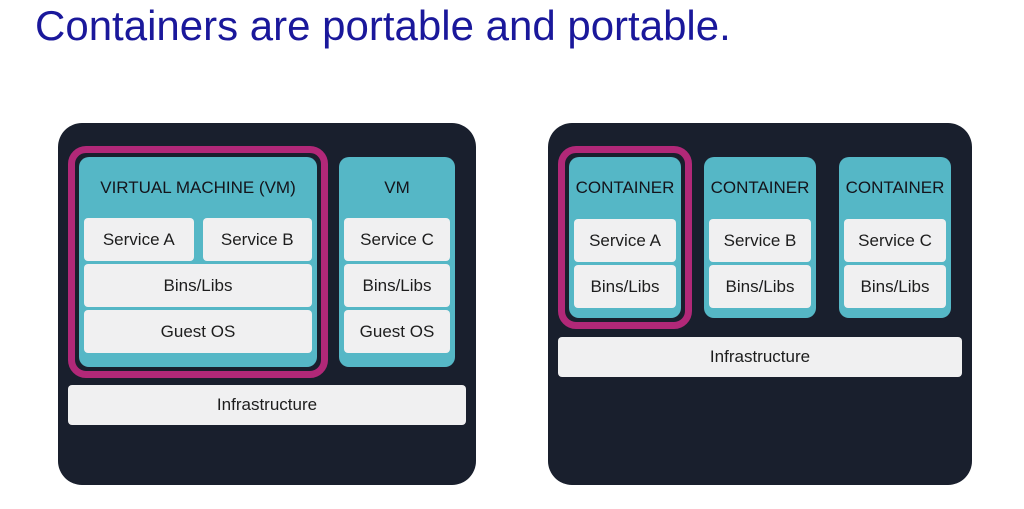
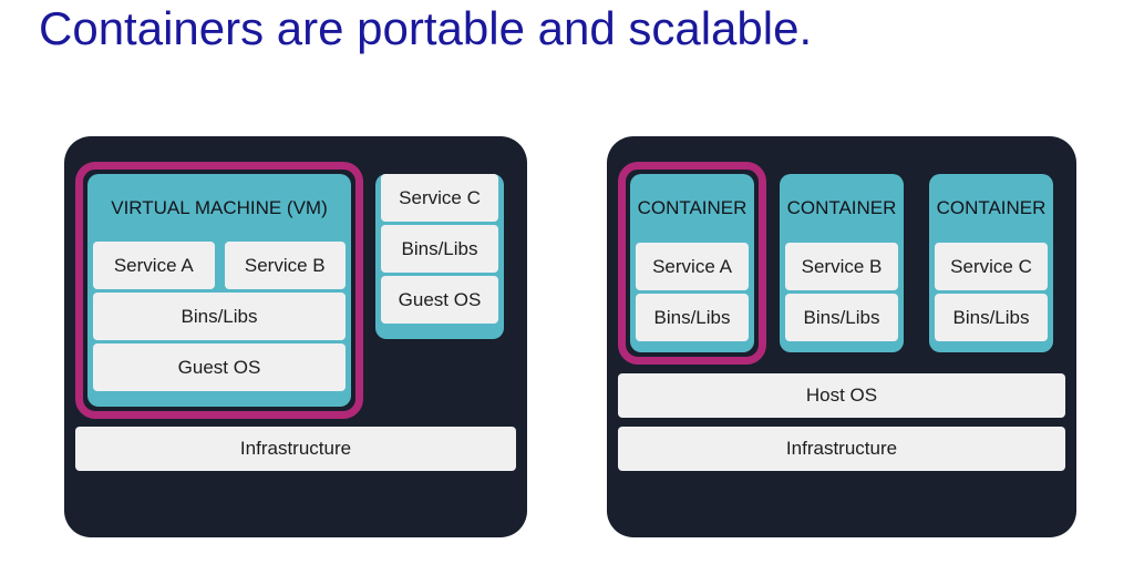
- Containers are portable and portable.
+ Containers are portable and scalable.
  VIRTUAL MACHINE (VM)
  Service A
  Service B
  Bins/Libs
  Guest OS
- VM
  Service C
  Bins/Libs
  Guest OS
  Infrastructure
  CONTAINER
  Service A
  Bins/Libs
  CONTAINER
  Service B
  Bins/Libs
  CONTAINER
  Service C
  Bins/Libs
+ Host OS
  Infrastructure
